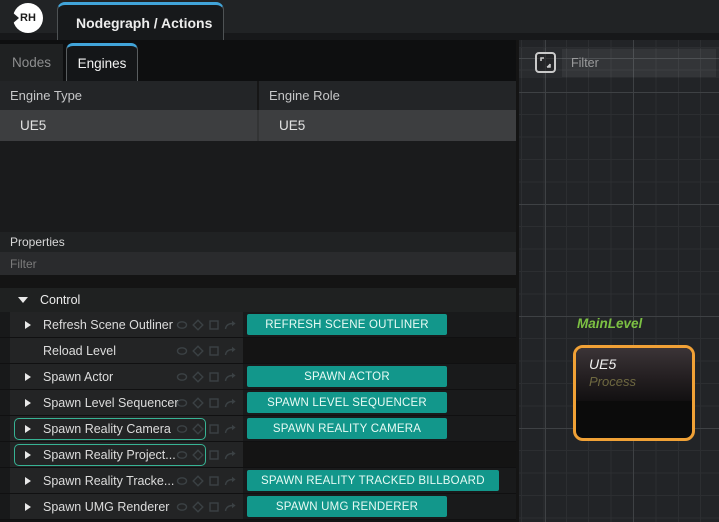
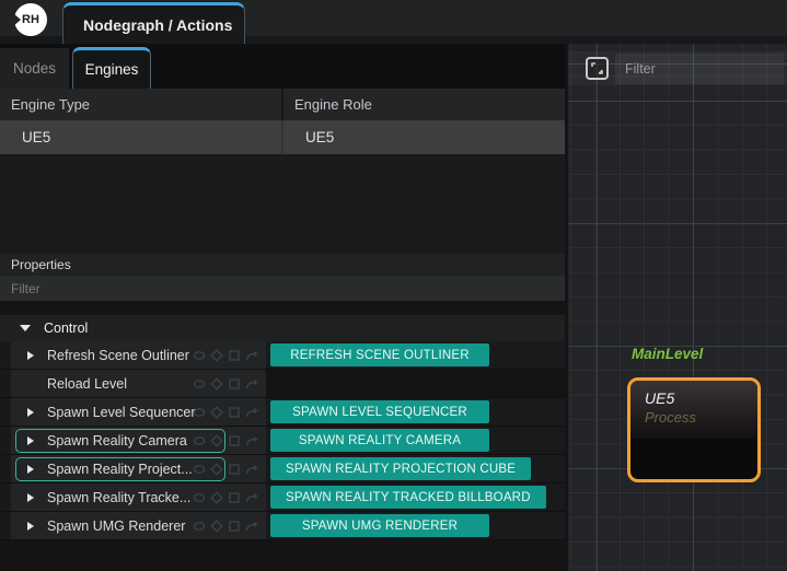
  RH
  Nodegraph / Actions
  Nodes
  Engines
  Engine Type
  Engine Role
  UE5
  UE5
  Properties
  Filter
  Control
  Refresh Scene Outliner
  REFRESH SCENE OUTLINER
  Reload Level
- Spawn Actor
- SPAWN ACTOR
  Spawn Level Sequencer
  SPAWN LEVEL SEQUENCER
  Spawn Reality Camera
  SPAWN REALITY CAMERA
  Spawn Reality Project...
+ SPAWN REALITY PROJECTION CUBE
  Spawn Reality Tracke...
  SPAWN REALITY TRACKED BILLBOARD
  Spawn UMG Renderer
  SPAWN UMG RENDERER
  Filter
  MainLevel
  UE5
  Process
